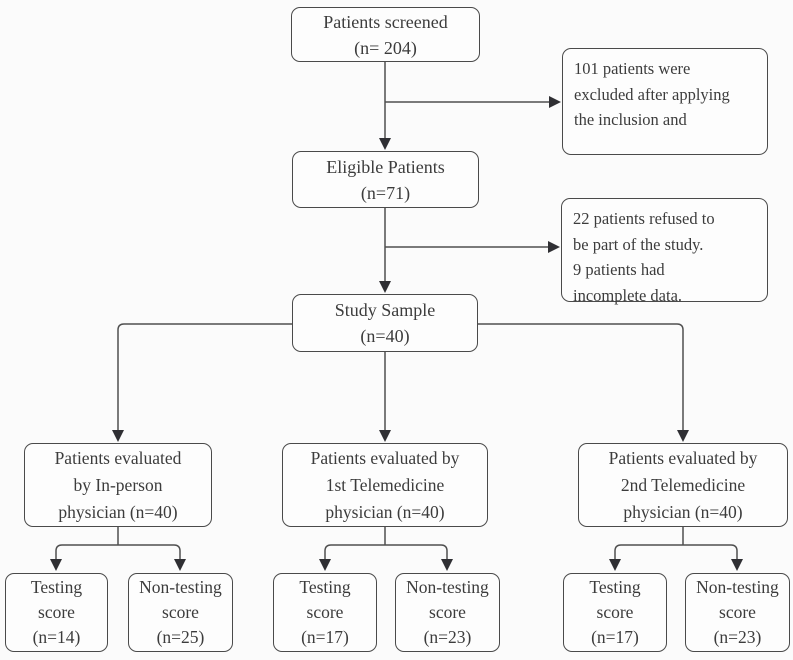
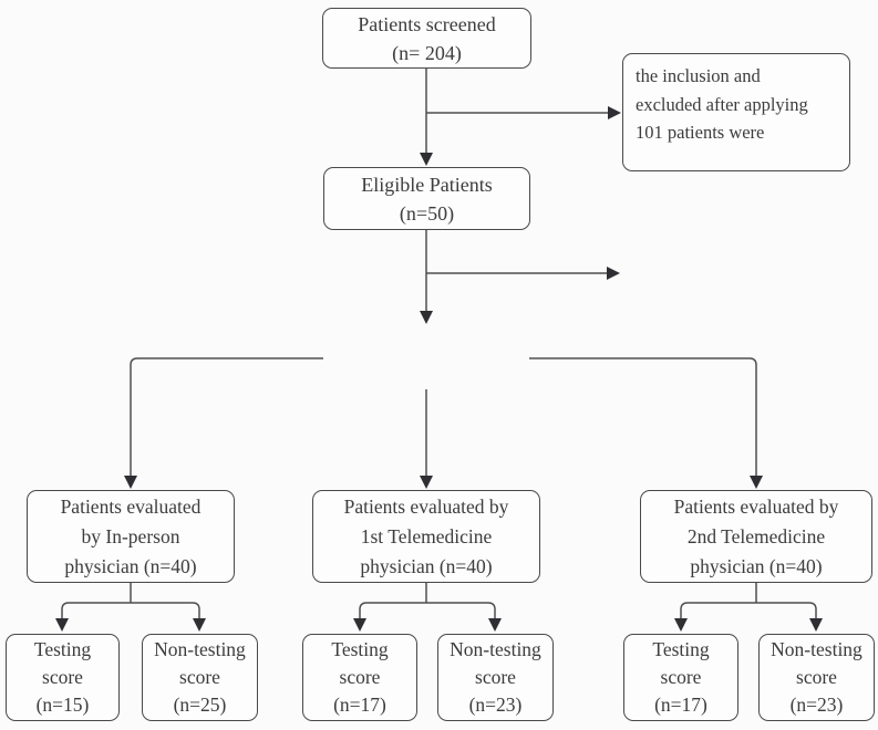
  Patients screened
  (n= 204)
- 101 patients were
+ the inclusion and
  excluded after applying
- the inclusion and
+ 101 patients were
  Eligible Patients
- (n=71)
+ (n=50)
- 22 patients refused to
- be part of the study.
- 9 patients had
- incomplete data.
- Study Sample
- (n=40)
  Patients evaluated
  by In-person
  physician (n=40)
  Patients evaluated by
  1st Telemedicine
  physician (n=40)
  Patients evaluated by
  2nd Telemedicine
  physician (n=40)
  Testing
  score
- (n=14)
+ (n=15)
  Non-testing
  score
  (n=25)
  Testing
  score
  (n=17)
  Non-testing
  score
  (n=23)
  Testing
  score
  (n=17)
  Non-testing
  score
  (n=23)
